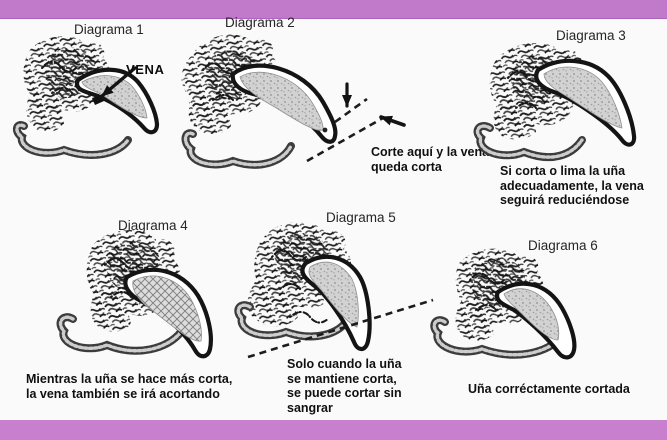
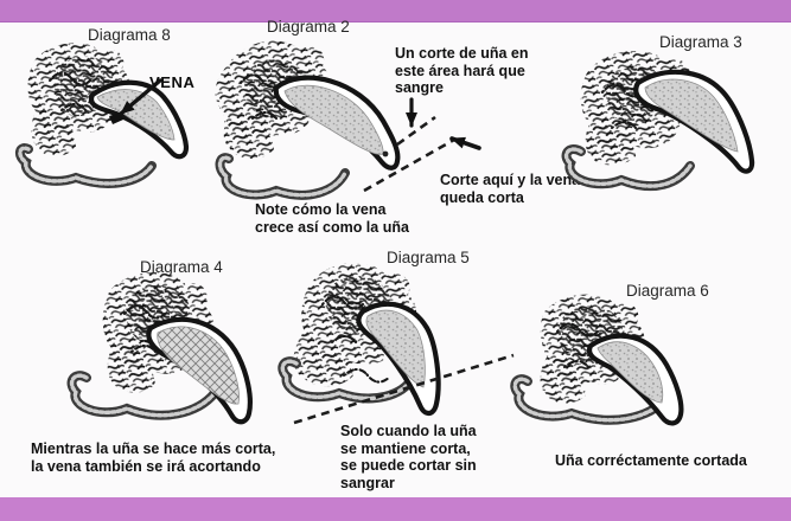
- Diagrama 1
+ Diagrama 8
  VENA
  Diagrama 2
+ Un corte de uña en
+ este área hará que
+ sangre
  Corte aquí y la ven
  queda corta
+ Note cómo la vena
+ crece así como la uña
  Diagrama 3
- Si corta o lima la uña
- adecuadamente, la vena
- seguirá reduciéndose
  Diagrama 4
  Mientras la uña se hace más corta,
  la vena también se irá acortando
  Diagrama 5
  Solo cuando la uña
  se mantiene corta,
  se puede cortar sin
  sangrar
  Diagrama 6
  Uña corréctamente cortada
